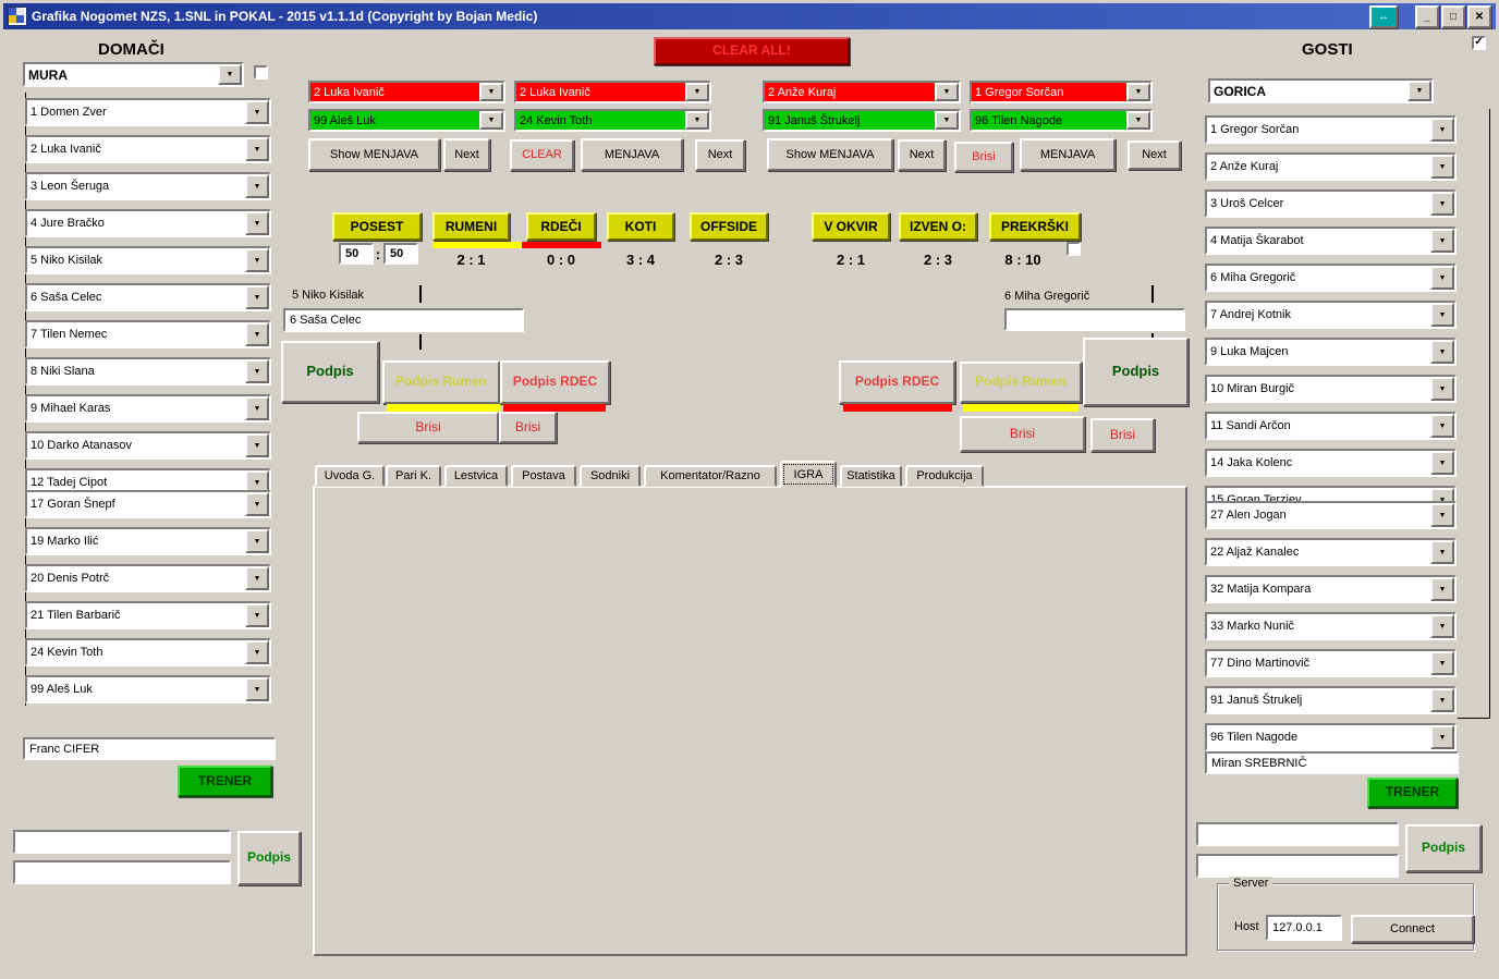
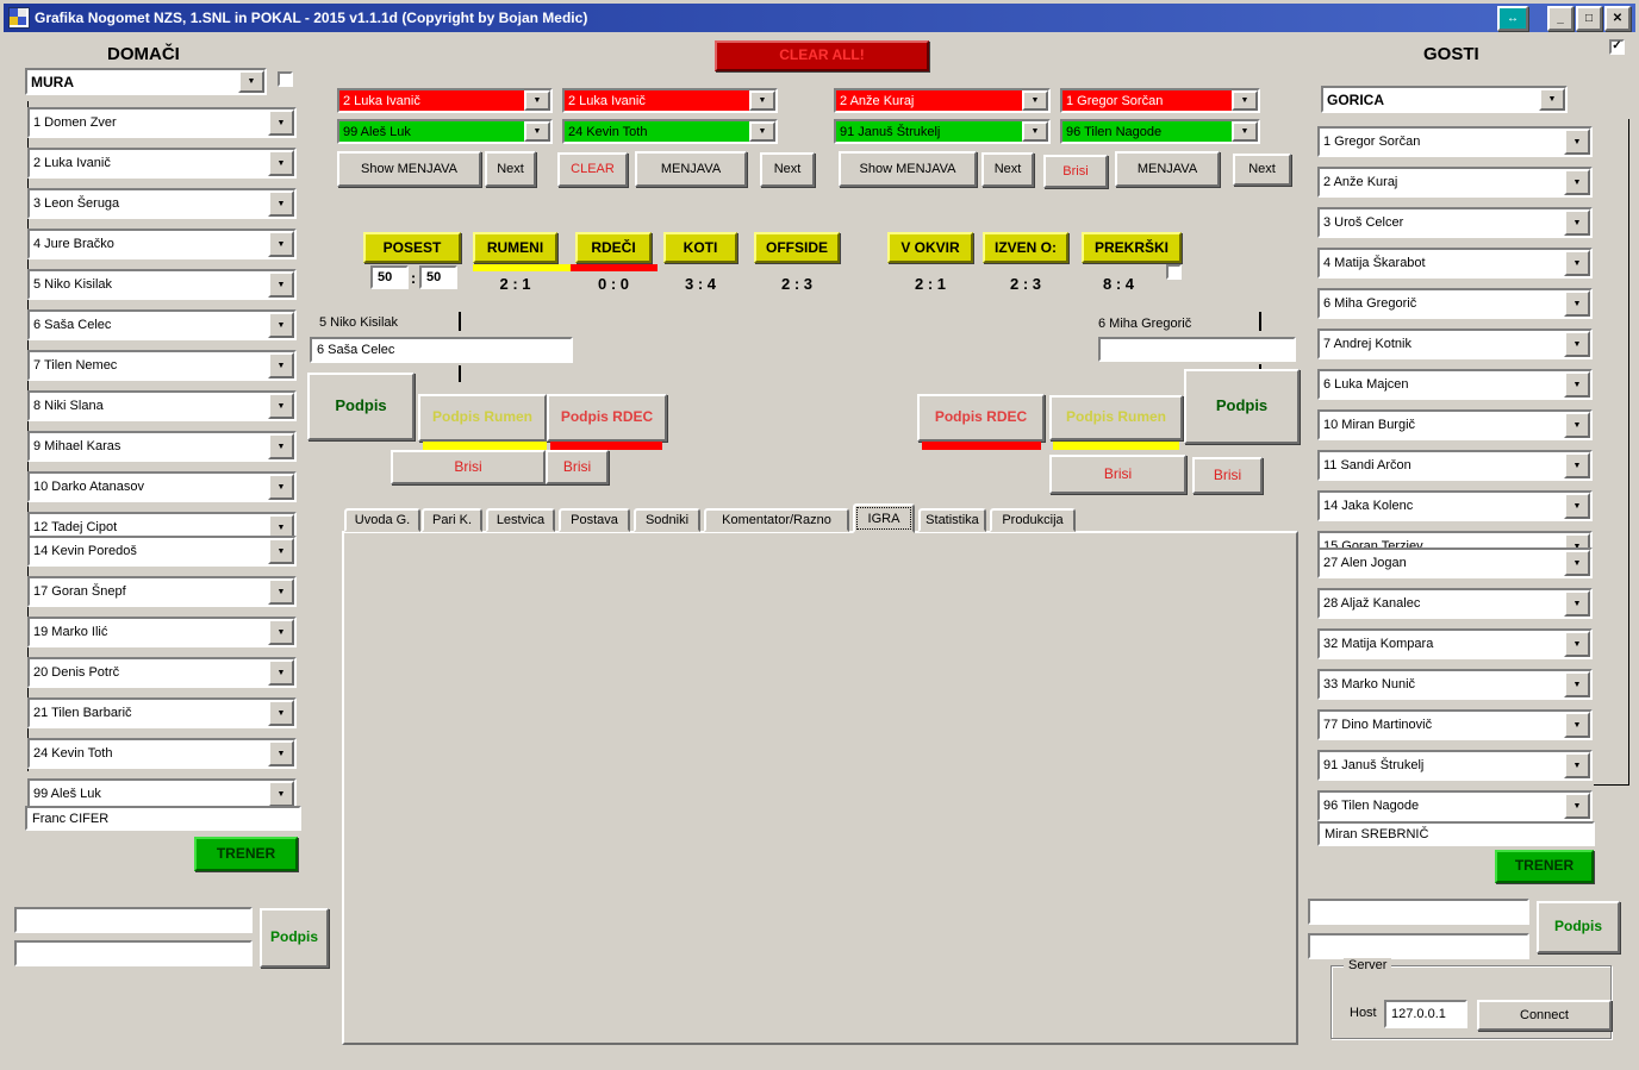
  Grafika Nogomet NZS, 1.SNL in POKAL - 2015 v1.1.1d (Copyright by Bojan Medic)
  ↔
  _
  □
  ✕
  ✓
  DOMAČI
  MURA
  1 Domen Zver
  2 Luka Ivanič
  3 Leon Šeruga
  4 Jure Bračko
  5 Niko Kisilak
  6 Saša Celec
  7 Tilen Nemec
  8 Niki Slana
  9 Mihael Karas
  10 Darko Atanasov
  12 Tadej Cipot
+ 14 Kevin Poredoš
  17 Goran Šnepf
  19 Marko Ilić
  20 Denis Potrč
  21 Tilen Barbarič
  24 Kevin Toth
  99 Aleš Luk
  Franc CIFER
  TRENER
  Podpis
  GOSTI
  GORICA
  1 Gregor Sorčan
  2 Anže Kuraj
  3 Uroš Celcer
  4 Matija Škarabot
  6 Miha Gregorič
  7 Andrej Kotnik
- 9 Luka Majcen
+ 6 Luka Majcen
  10 Miran Burgič
  11 Sandi Arčon
  14 Jaka Kolenc
  15 Goran Terziev
  27 Alen Jogan
- 22 Aljaž Kanalec
+ 28 Aljaž Kanalec
  32 Matija Kompara
  33 Marko Nunič
  77 Dino Martinovič
  91 Januš Štrukelj
  96 Tilen Nagode
  Miran SREBRNIČ
  TRENER
  Podpis
  Server
  Host
  127.0.0.1
  Connect
  CLEAR ALL!
  2 Luka Ivanič
  99 Aleš Luk
  Show MENJAVA
  Next
  2 Luka Ivanič
  24 Kevin Toth
  CLEAR
  MENJAVA
  Next
  2 Anže Kuraj
  91 Januš Štrukelj
  Show MENJAVA
  Next
  1 Gregor Sorčan
  96 Tilen Nagode
  Brisi
  MENJAVA
  Next
  POSEST
  50
  :
  50
  RUMENI
  2 : 1
  RDEČI
  0 : 0
  KOTI
  3 : 4
  OFFSIDE
  2 : 3
  V OKVIR
  2 : 1
  IZVEN O:
  2 : 3
  PREKRŠKI
- 8 : 10
+ 8 : 4
  5 Niko Kisilak
  6 Saša Celec
  Podpis
  Podpis Rumen
  Podpis RDEC
  Brisi
  Brisi
  6 Miha Gregorič
  Podpis RDEC
  Podpis Rumen
  Podpis
  Brisi
  Brisi
  Uvoda G.
  Pari K.
  Lestvica
  Postava
  Sodniki
  Komentator/Razno
  IGRA
  Statistika
  Produkcija
